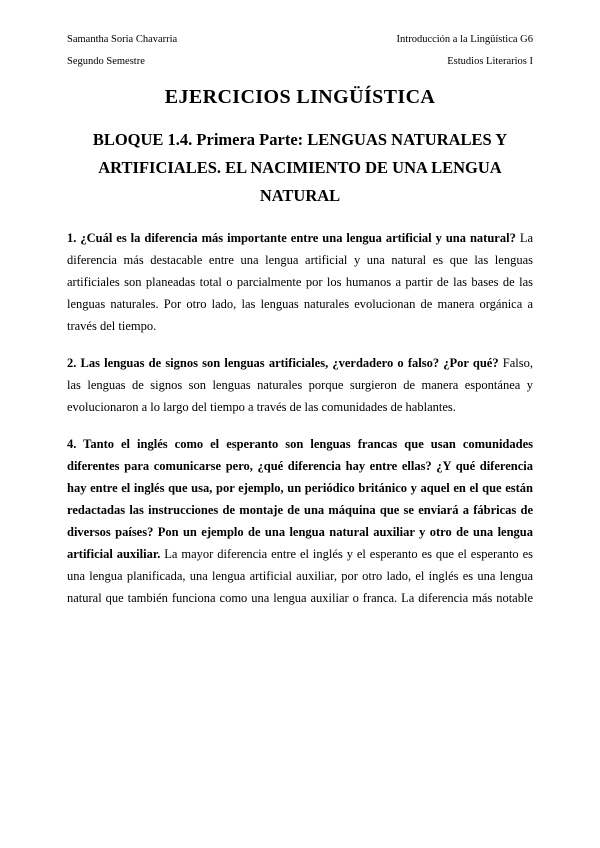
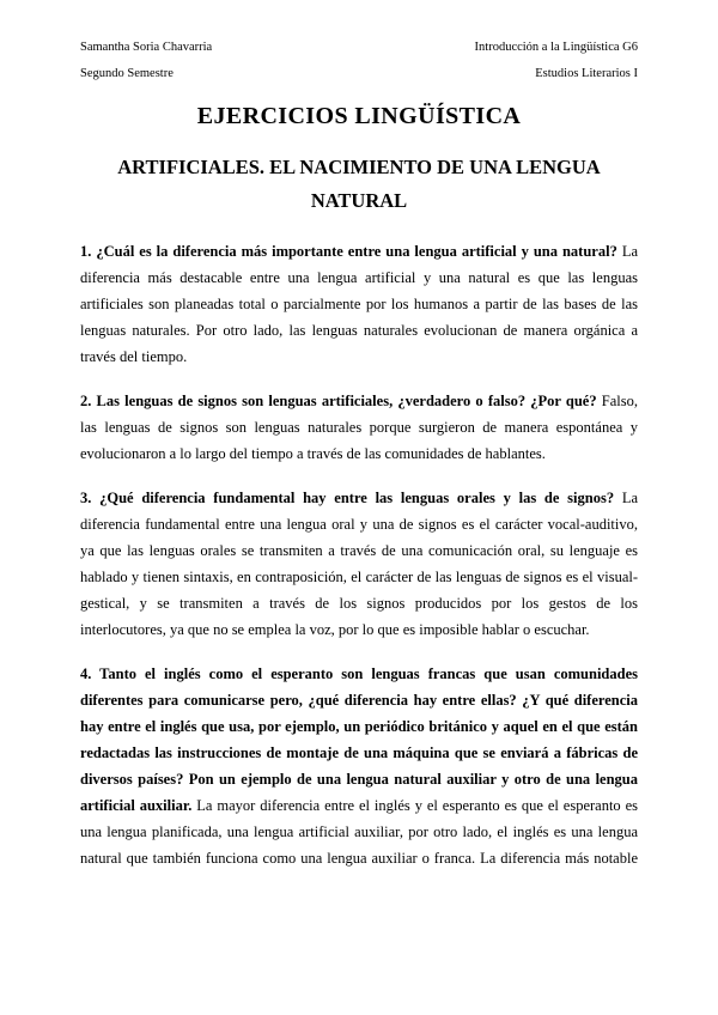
  Samantha Soria Chavarria
  Segundo Semestre
  Introducción a la Lingüística G6
  Estudios Literarios I
  EJERCICIOS LINGÜÍSTICA
- BLOQUE 1.4. Primera Parte: LENGUAS NATURALES Y
  ARTIFICIALES. EL NACIMIENTO DE UNA LENGUA
  NATURAL
  1. ¿Cuál es la diferencia más importante entre una lengua artificial y una natural? La diferencia más destacable entre una lengua artificial y una natural es que las lenguas artificiales son planeadas total o parcialmente por los humanos a partir de las bases de las lenguas naturales. Por otro lado, las lenguas naturales evolucionan de manera orgánica a través del tiempo.
  2. Las lenguas de signos son lenguas artificiales, ¿verdadero o falso? ¿Por qué? Falso, las lenguas de signos son lenguas naturales porque surgieron de manera espontánea y evolucionaron a lo largo del tiempo a través de las comunidades de hablantes.
+ 3. ¿Qué diferencia fundamental hay entre las lenguas orales y las de signos? La diferencia fundamental entre una lengua oral y una de signos es el carácter vocal-auditivo, ya que las lenguas orales se transmiten a través de una comunicación oral, su lenguaje es hablado y tienen sintaxis, en contraposición, el carácter de las lenguas de signos es el visual-gestical, y se transmiten a través de los signos producidos por los gestos de los interlocutores, ya que no se emplea la voz, por lo que es imposible hablar o escuchar.
  4. Tanto el inglés como el esperanto son lenguas francas que usan comunidades diferentes para comunicarse pero, ¿qué diferencia hay entre ellas? ¿Y qué diferencia hay entre el inglés que usa, por ejemplo, un periódico británico y aquel en el que están redactadas las instrucciones de montaje de una máquina que se enviará a fábricas de diversos países? Pon un ejemplo de una lengua natural auxiliar y otro de una lengua artificial auxiliar. La mayor diferencia entre el inglés y el esperanto es que el esperanto es una lengua planificada, una lengua artificial auxiliar, por otro lado, el inglés es una lengua natural que también funciona como una lengua auxiliar o franca. La diferencia más notable
